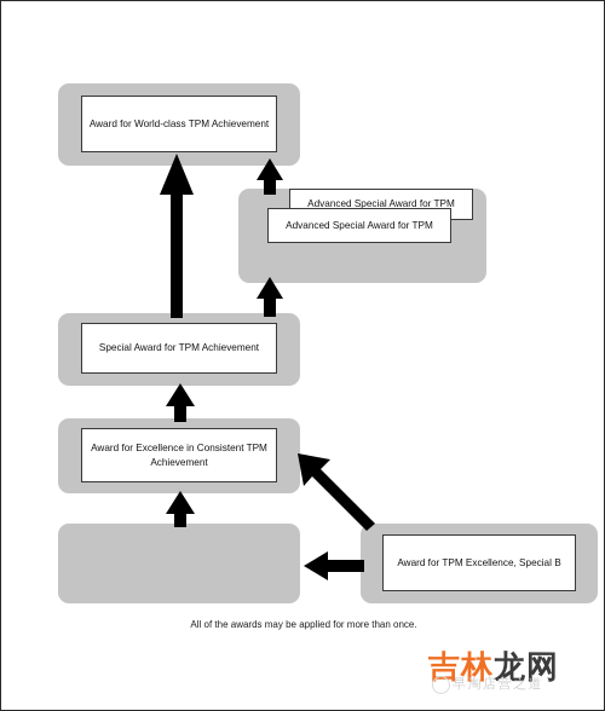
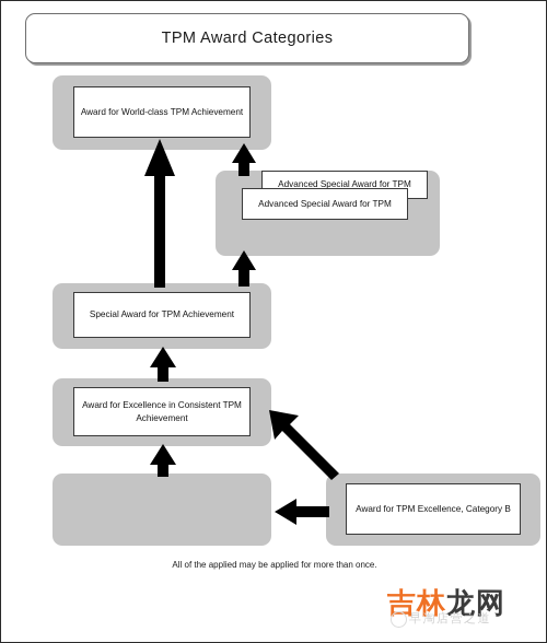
+ TPM Award Categories
  Award for World-class TPM Achievement
  Advanced Special Award for TPM
  Advanced Special Award for TPM
  Special Award for TPM Achievement
  Award for Excellence in Consistent TPM Achievement
- Award for TPM Excellence, Special B
+ Award for TPM Excellence, Category B
- All of the awards may be applied for more than once.
+ All of the applied may be applied for more than once.
  吉林龙网
  早淘店营之道
